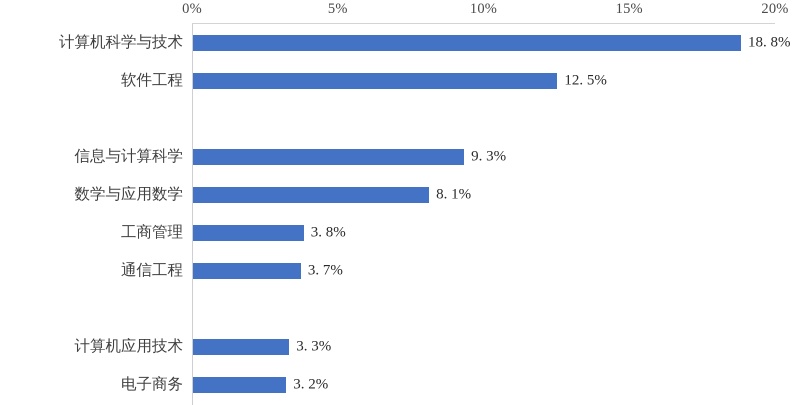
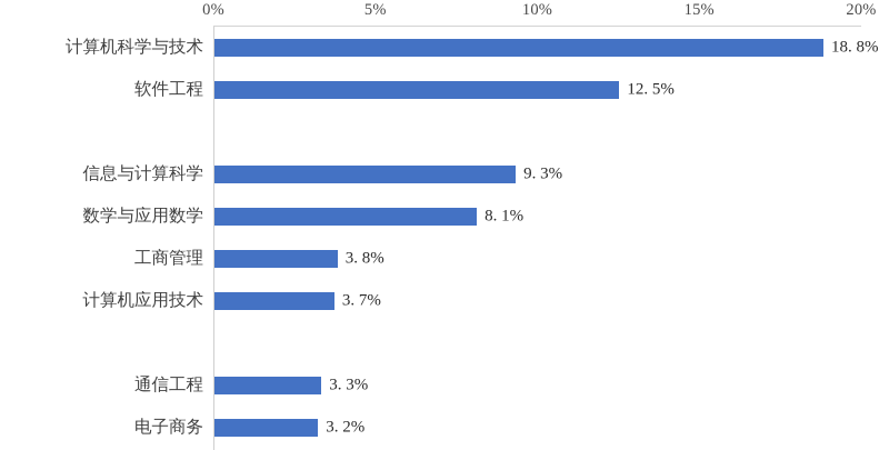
  0%
  5%
  10%
  15%
  20%
  计算机科学与技术
  18. 8%
  软件工程
  12. 5%
  信息与计算科学
  9. 3%
  数学与应用数学
  8. 1%
  工商管理
  3. 8%
- 通信工程
+ 计算机应用技术
  3. 7%
- 计算机应用技术
+ 通信工程
  3. 3%
  电子商务
  3. 2%
